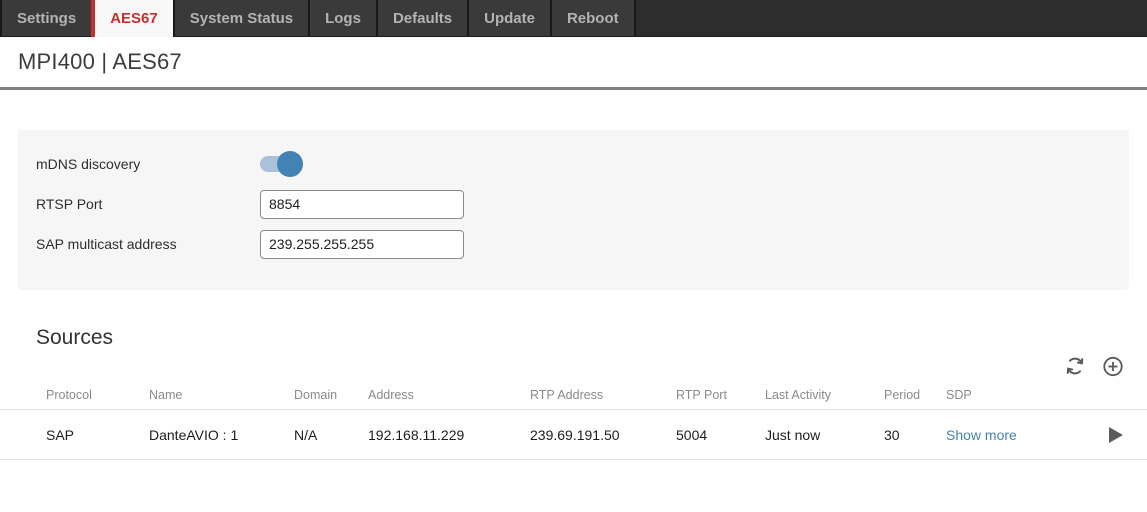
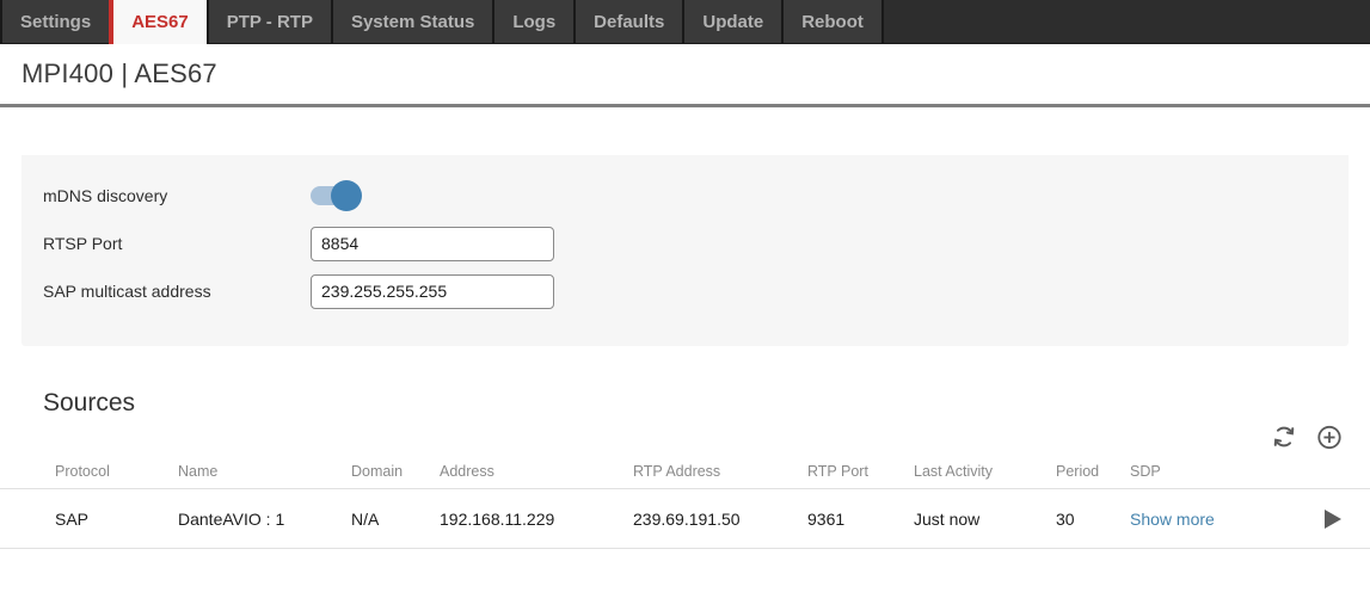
  Settings
  AES67
+ PTP - RTP
  System Status
  Logs
  Defaults
  Update
  Reboot
  MPI400 | AES67
  mDNS discovery
  RTSP Port
  8854
  SAP multicast address
  239.255.255.255
  Sources
  Protocol
  Name
  Domain
  Address
  RTP Address
  RTP Port
  Last Activity
  Period
  SDP
  SAP
  DanteAVIO : 1
  N/A
  192.168.11.229
  239.69.191.50
- 5004
+ 9361
  Just now
  30
  Show more
